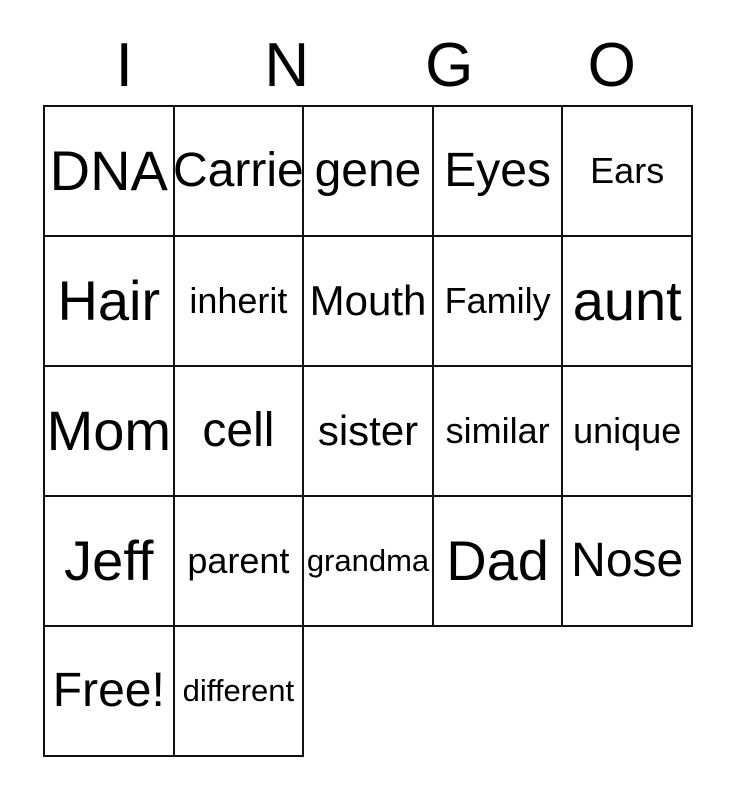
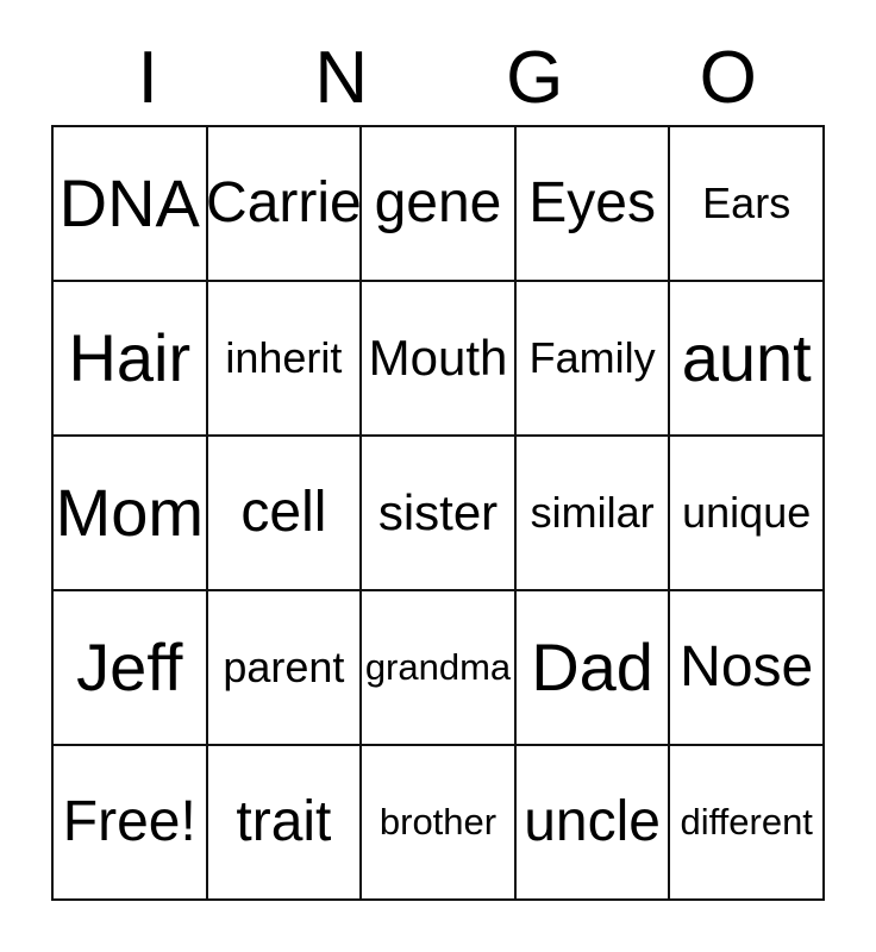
  I
  N
  G
  O
  DNA
  Carrie
  gene
  Eyes
  Ears
  Hair
  inherit
  Mouth
  Family
  aunt
  Mom
  cell
  sister
  similar
  unique
  Jeff
  parent
  grandma
  Dad
  Nose
  Free!
+ trait
+ brother
+ uncle
  different
